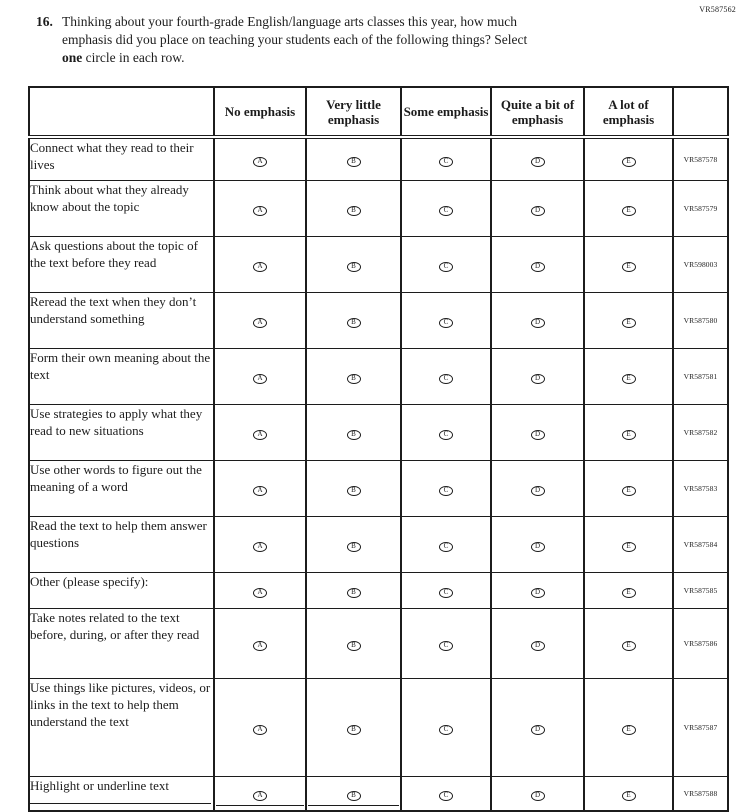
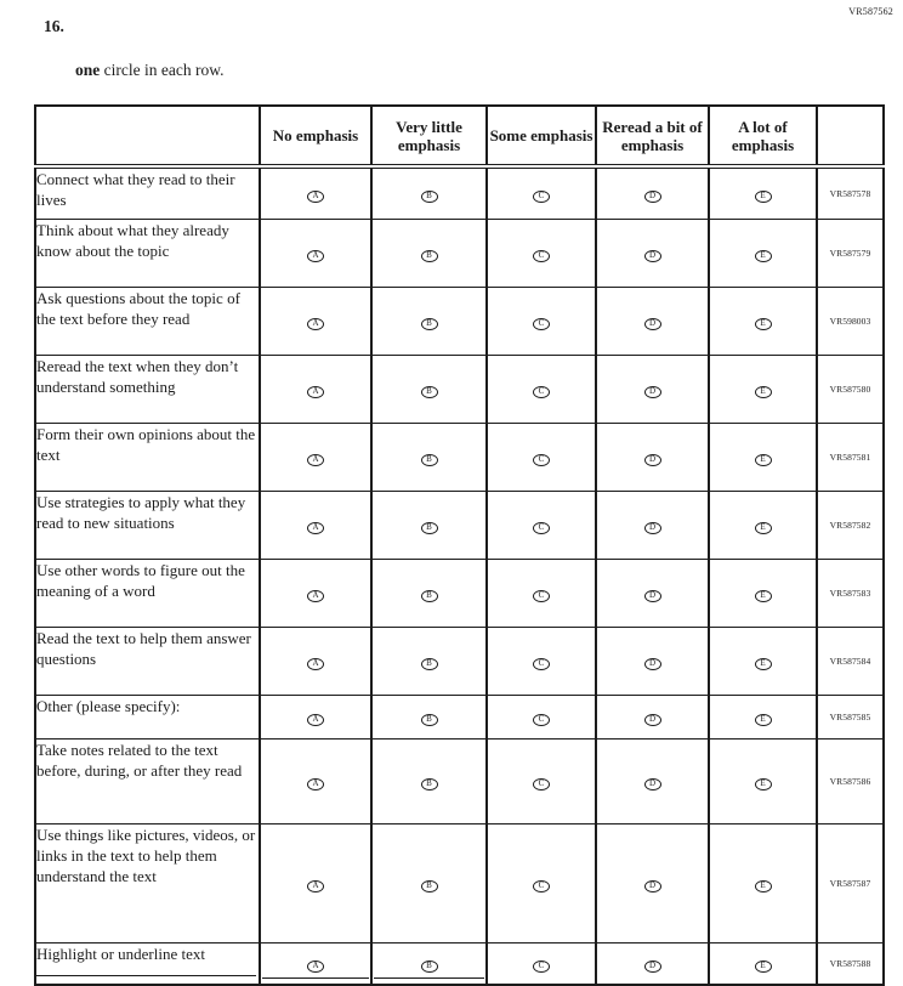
  VR587562
  16.
- Thinking about your fourth-grade English/language arts classes this year, how much
- emphasis did you place on teaching your students each of the following things? Select
  one circle in each row.
- 	No emphasis	Very little emphasis	Some emphasis	Quite a bit of emphasis	A lot of emphasis
+ 	No emphasis	Very little emphasis	Some emphasis	Reread a bit of emphasis	A lot of emphasis
  Connect what they read to their lives	A	B	C	D	E	VR587578
  Think about what they already know about the topic	A	B	C	D	E	VR587579
  Ask questions about the topic of the text before they read	A	B	C	D	E	VR598003
  Reread the text when they don’t understand something	A	B	C	D	E	VR587580
- Form their own meaning about the text	A	B	C	D	E	VR587581
+ Form their own opinions about the text	A	B	C	D	E	VR587581
  Use strategies to apply what they read to new situations	A	B	C	D	E	VR587582
  Use other words to figure out the meaning of a word	A	B	C	D	E	VR587583
  Read the text to help them answer questions	A	B	C	D	E	VR587584
  Other (please specify):	A	B	C	D	E	VR587585
  Take notes related to the text before, during, or after they read	A	B	C	D	E	VR587586
  Use things like pictures, videos, or links in the text to help them understand the text	A	B	C	D	E	VR587587
  Highlight or underline text	A	B	C	D	E	VR587588
